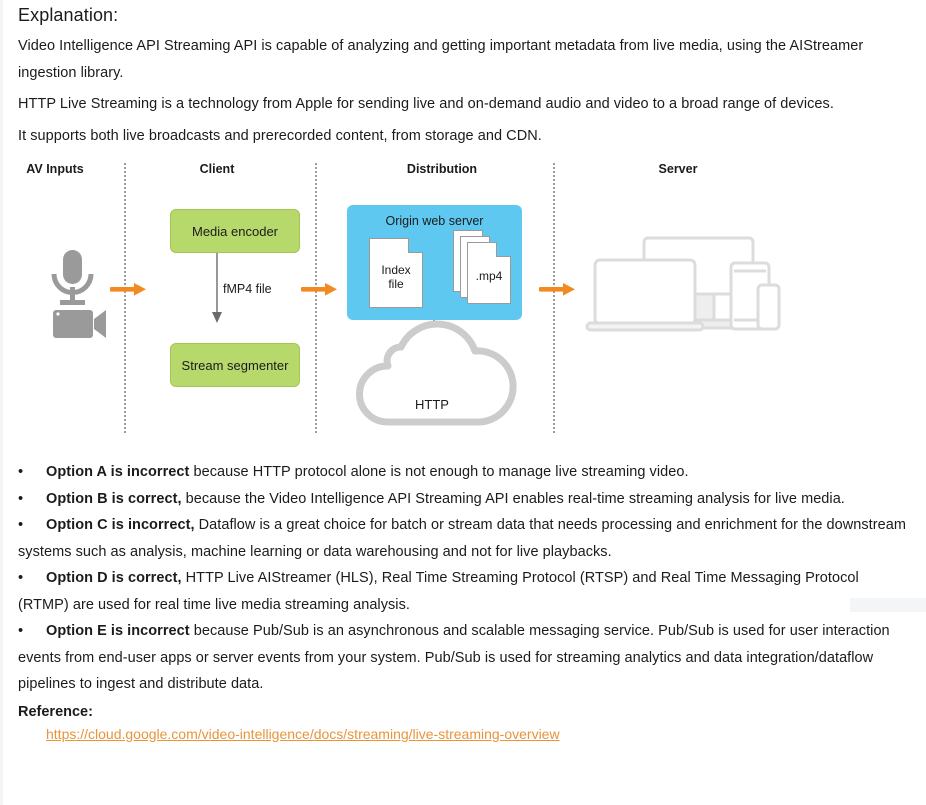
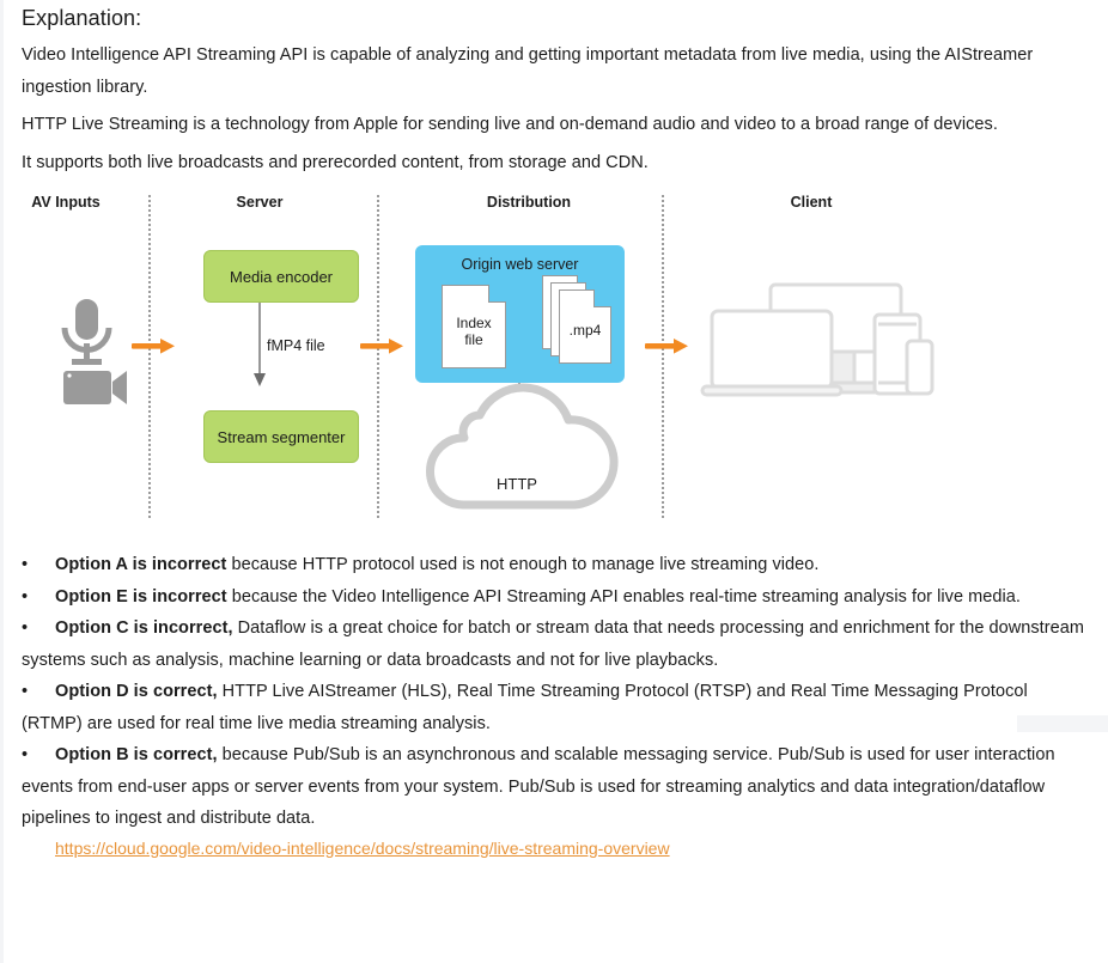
  Explanation:
  Video Intelligence API Streaming API is capable of analyzing and getting important metadata from live media, using the AIStreamer ingestion library.
  HTTP Live Streaming is a technology from Apple for sending live and on-demand audio and video to a broad range of devices.
  It supports both live broadcasts and prerecorded content, from storage and CDN.
  AV Inputs
- Client
+ Server
  Distribution
- Server
+ Client
  Media encoder
  fMP4 file
  Stream segmenter
  Origin web server
  Index
  file
  .mp4
  HTTP
- • Option A is incorrect because HTTP protocol alone is not enough to manage live streaming video.
+ • Option A is incorrect because HTTP protocol used is not enough to manage live streaming video.
- • Option B is correct, because the Video Intelligence API Streaming API enables real-time streaming analysis for live media.
+ • Option E is incorrect because the Video Intelligence API Streaming API enables real-time streaming analysis for live media.
- • Option C is incorrect, Dataflow is a great choice for batch or stream data that needs processing and enrichment for the downstream systems such as analysis, machine learning or data warehousing and not for live playbacks.
+ • Option C is incorrect, Dataflow is a great choice for batch or stream data that needs processing and enrichment for the downstream systems such as analysis, machine learning or data broadcasts and not for live playbacks.
  • Option D is correct, HTTP Live AIStreamer (HLS), Real Time Streaming Protocol (RTSP) and Real Time Messaging Protocol (RTMP) are used for real time live media streaming analysis.
- • Option E is incorrect because Pub/Sub is an asynchronous and scalable messaging service. Pub/Sub is used for user interaction events from end-user apps or server events from your system. Pub/Sub is used for streaming analytics and data integration/dataflow pipelines to ingest and distribute data.
+ • Option B is correct, because Pub/Sub is an asynchronous and scalable messaging service. Pub/Sub is used for user interaction events from end-user apps or server events from your system. Pub/Sub is used for streaming analytics and data integration/dataflow pipelines to ingest and distribute data.
- Reference:
  https://cloud.google.com/video-intelligence/docs/streaming/live-streaming-overview
